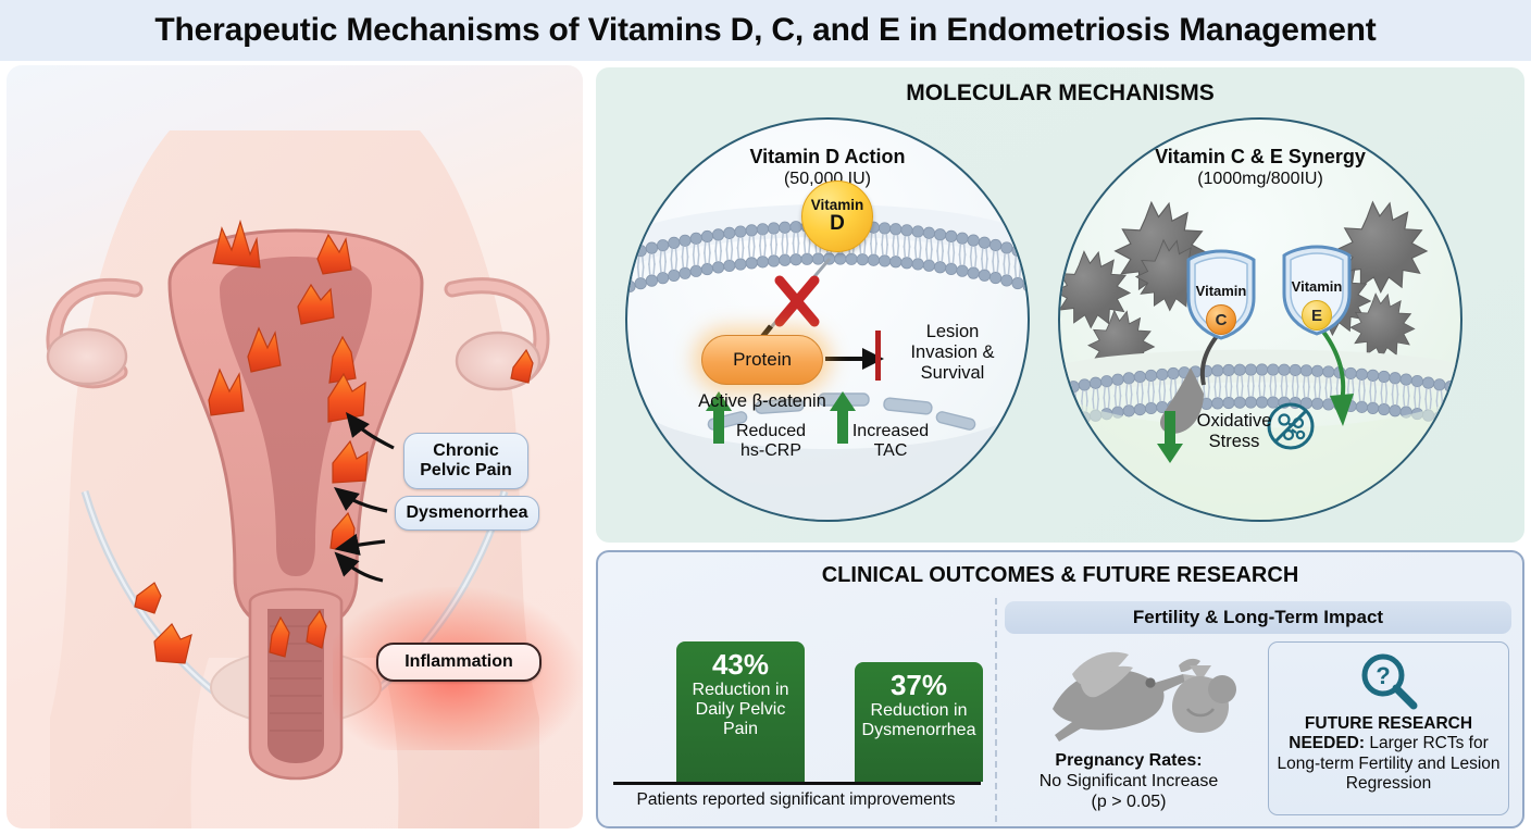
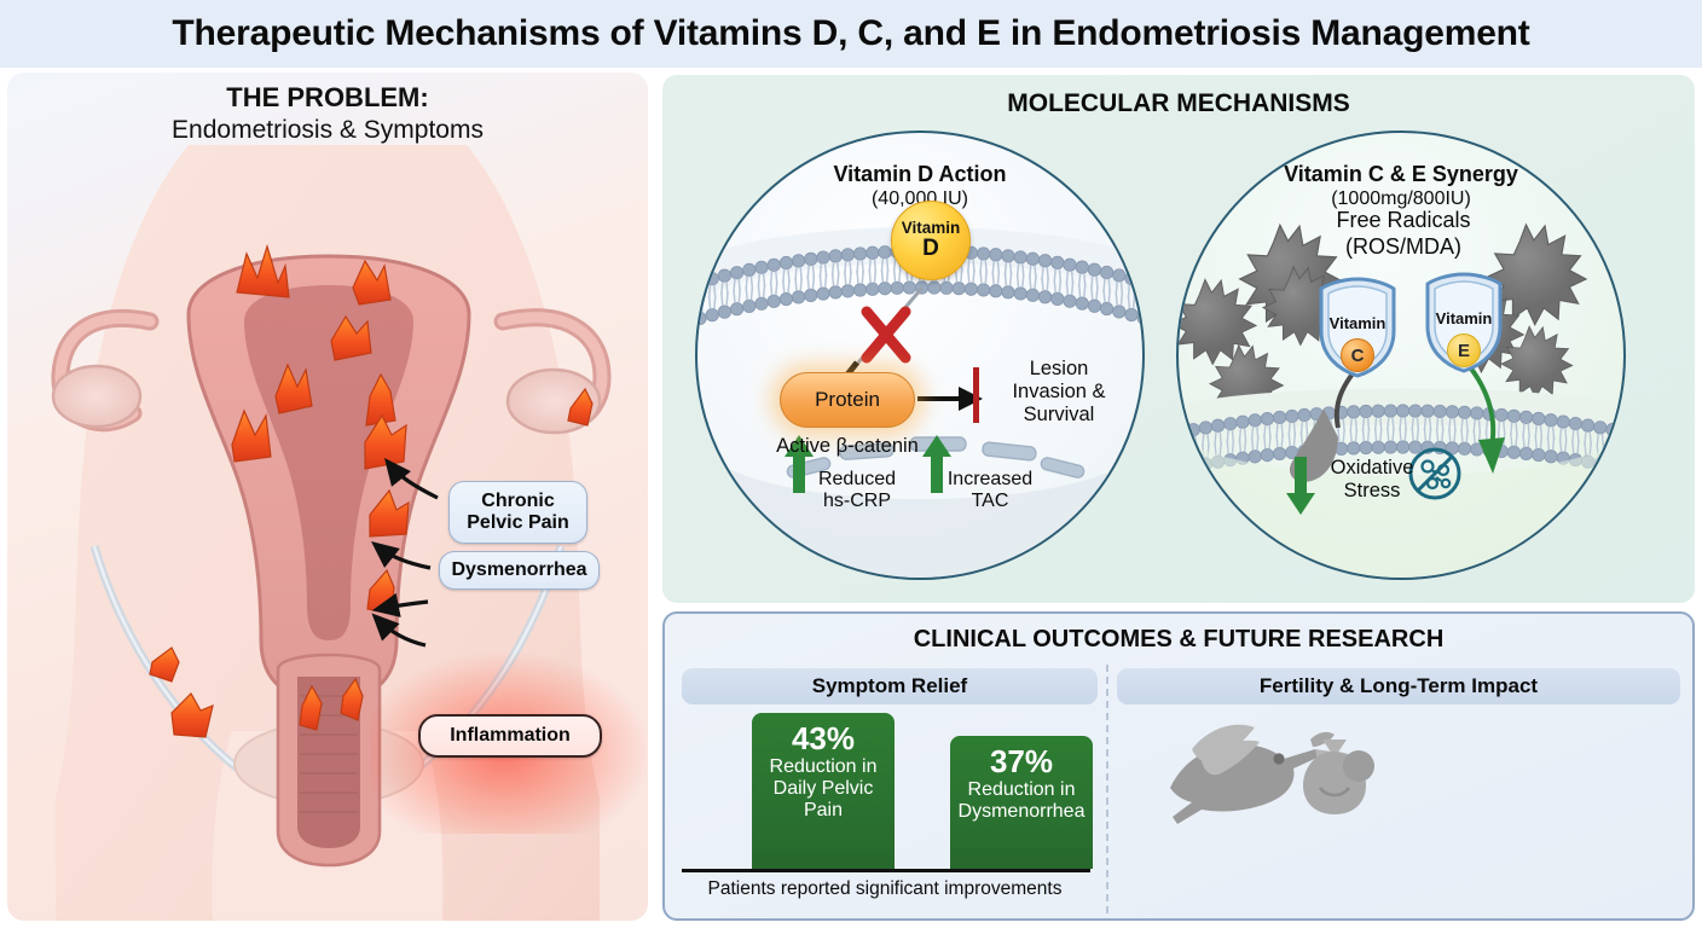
  Therapeutic Mechanisms of Vitamins D, C, and E in Endometriosis Management
+ THE PROBLEM:
+ Endometriosis & Symptoms
  Chronic
  Pelvic Pain
  Dysmenorrhea
  Inflammation
  MOLECULAR MECHANISMS
  Vitamin D Action
- (50,000 IU)
+ (40,000 IU)
  Vitamin
  D
  Protein
  Active β-catenin
  Lesion
  Invasion &
  Survival
  Reduced
  hs-CRP
  Increased
  TAC
  Vitamin C & E Synergy
  (1000mg/800IU)
+ Free Radicals
+ (ROS/MDA)
  Vitamin
  C
  Vitamin
  E
  Oxidative
  Stress
  CLINICAL OUTCOMES & FUTURE RESEARCH
+ Symptom Relief
  Fertility & Long-Term Impact
  43%
  Reduction in
  Daily Pelvic
  Pain
  37%
  Reduction in
  Dysmenorrhea
  Patients reported significant improvements
- Pregnancy Rates:
- No Significant Increase
- (p > 0.05)
- ?
- FUTURE RESEARCH NEEDED: Larger RCTs for Long-term Fertility and Lesion Regression
